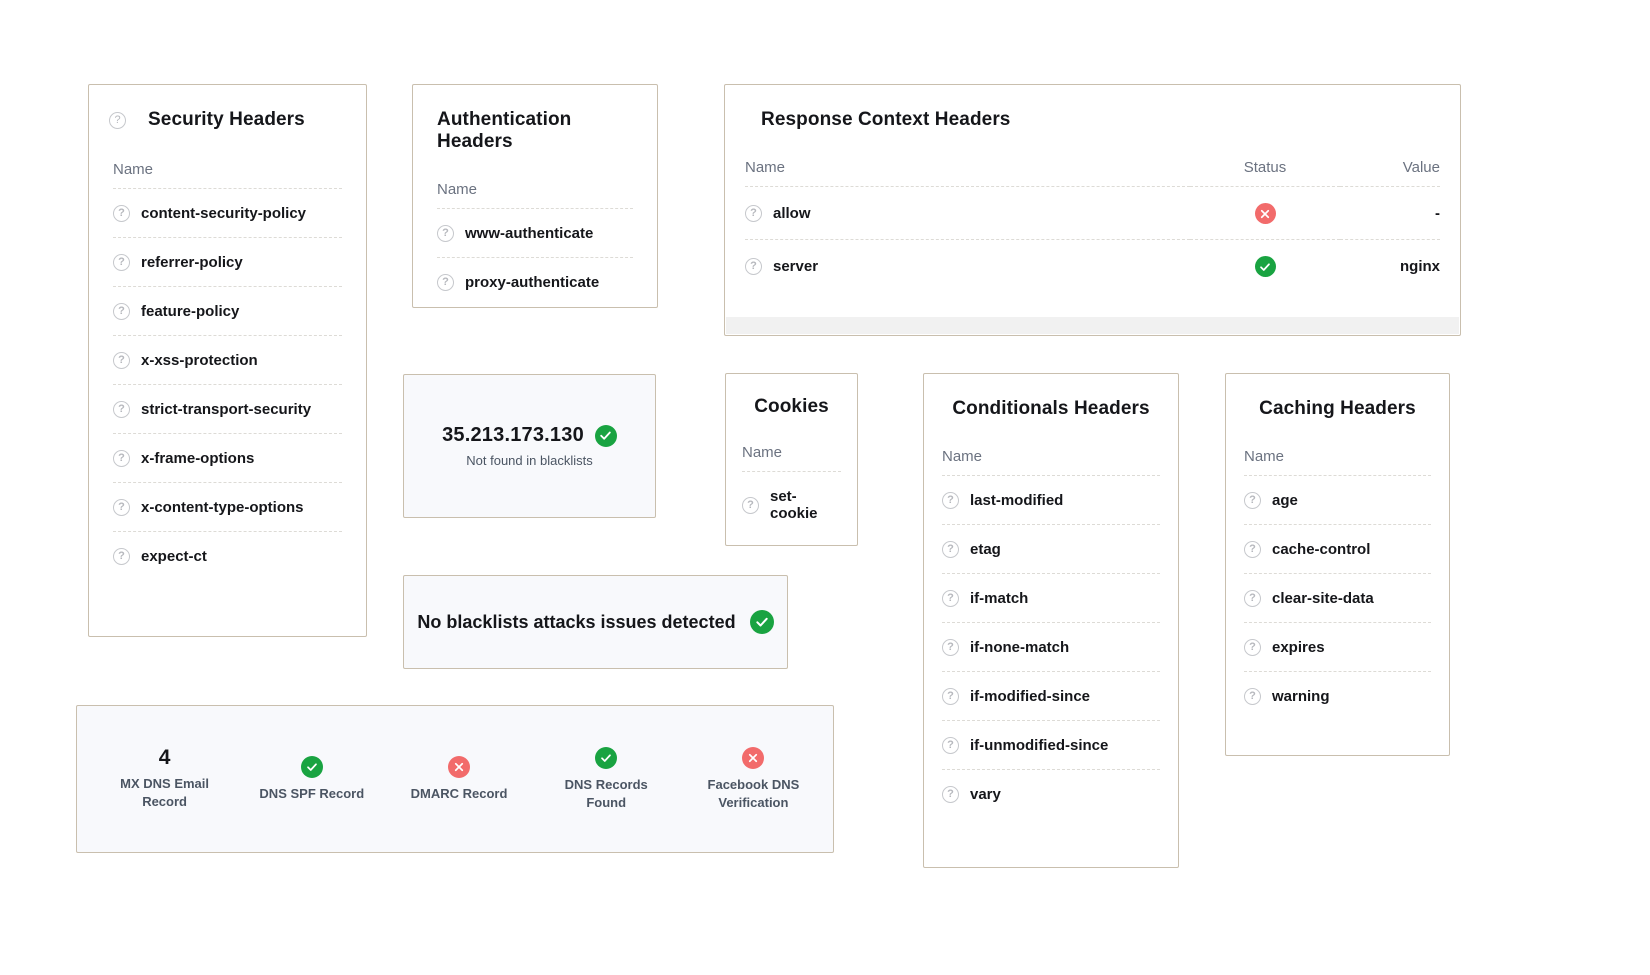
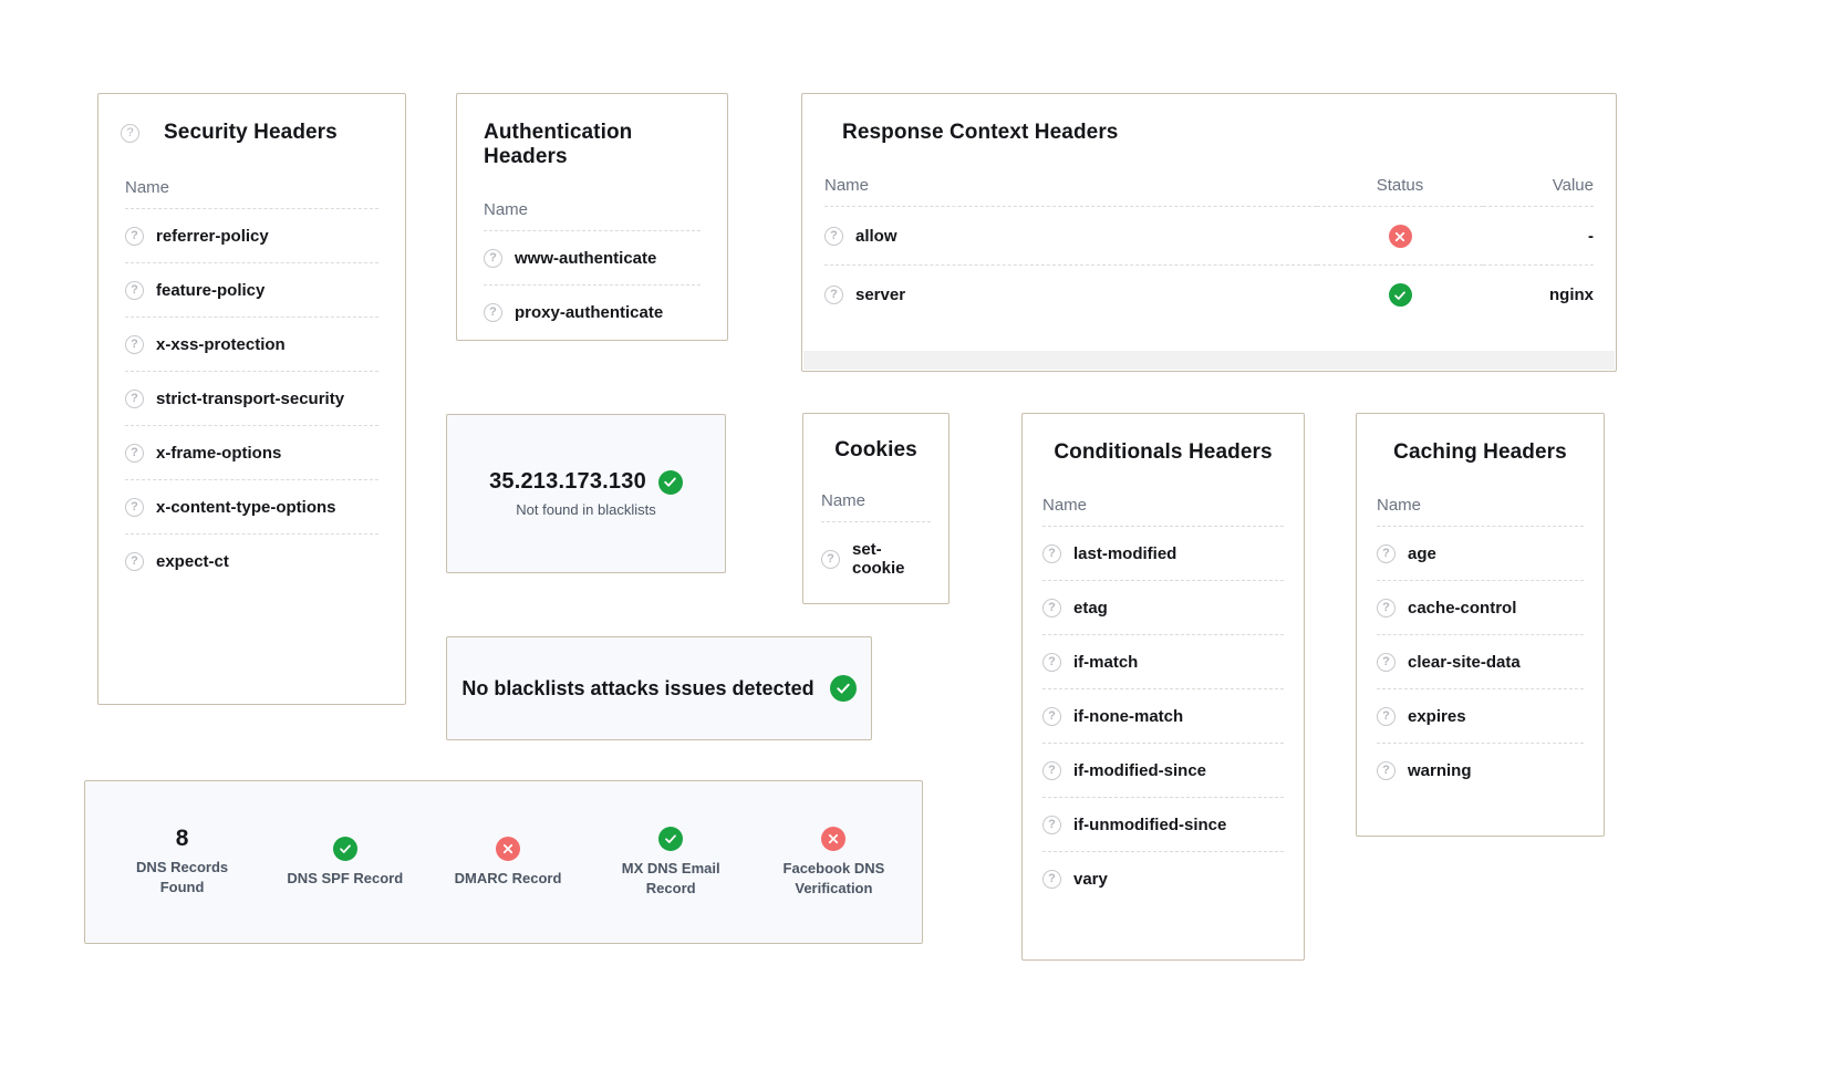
  ?
  Security Headers
  Name
- ? content-security-policy
  ? referrer-policy
  ? feature-policy
  ? x-xss-protection
  ? strict-transport-security
  ? x-frame-options
  ? x-content-type-options
  ? expect-ct
  Authentication Headers
  Name
  ? www-authenticate
  ? proxy-authenticate
  Response Context Headers
  Name	Status	Value
  ? allow		-
  ? server		nginx
  35.213.173.130
  Not found in blacklists
  No blacklists attacks issues detected
  Cookies
  Name
  ?set-cookie
  Conditionals Headers
  Name
  ? last-modified
  ? etag
  ? if-match
  ? if-none-match
  ? if-modified-since
  ? if-unmodified-since
  ? vary
  Caching Headers
  Name
  ? age
  ? cache-control
  ? clear-site-data
  ? expires
  ? warning
- 4
+ 8
- MX DNS Email Record
+ DNS Records Found
  DNS SPF Record
  DMARC Record
- DNS Records Found
+ MX DNS Email Record
  Facebook DNS Verification
